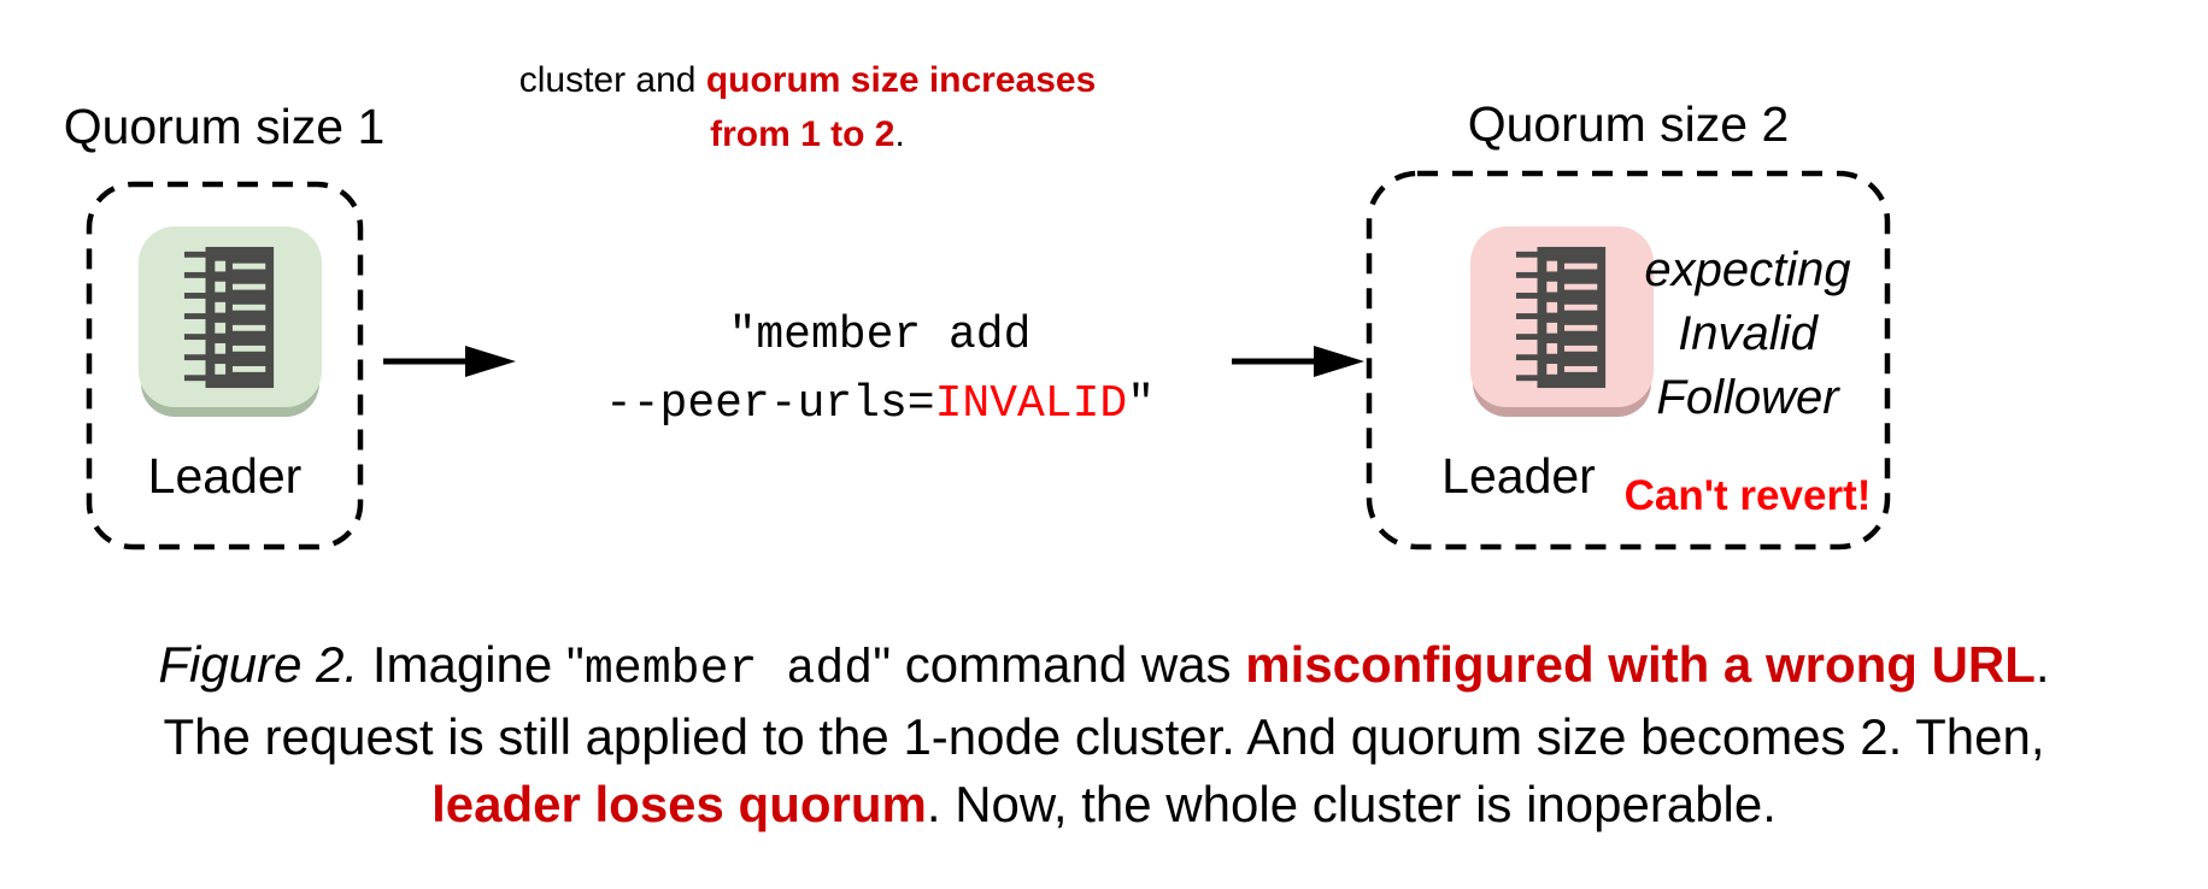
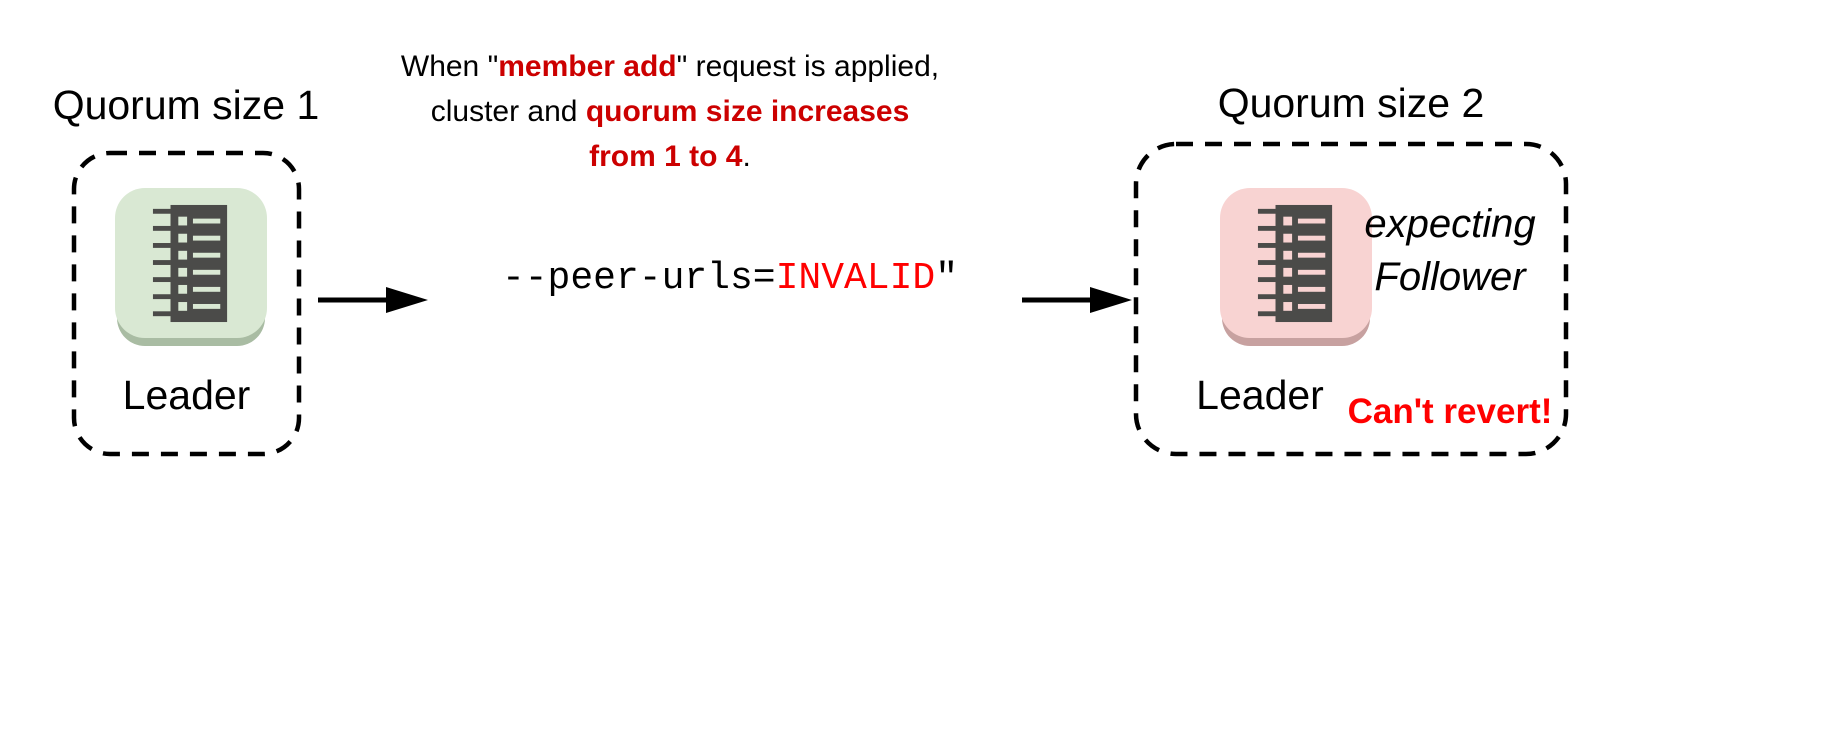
  Quorum size 1
  Leader
+ When "member add" request is applied,
  cluster and quorum size increases
- from 1 to 2.
+ from 1 to 4.
- "member add
  --peer-urls=INVALID"
  Quorum size 2
  Leader
  expecting
- Invalid
  Follower
  Can't revert!
- Figure 2. Imagine "member add" command was misconfigured with a wrong URL.
- The request is still applied to the 1-node cluster. And quorum size becomes 2. Then,
- leader loses quorum. Now, the whole cluster is inoperable.
